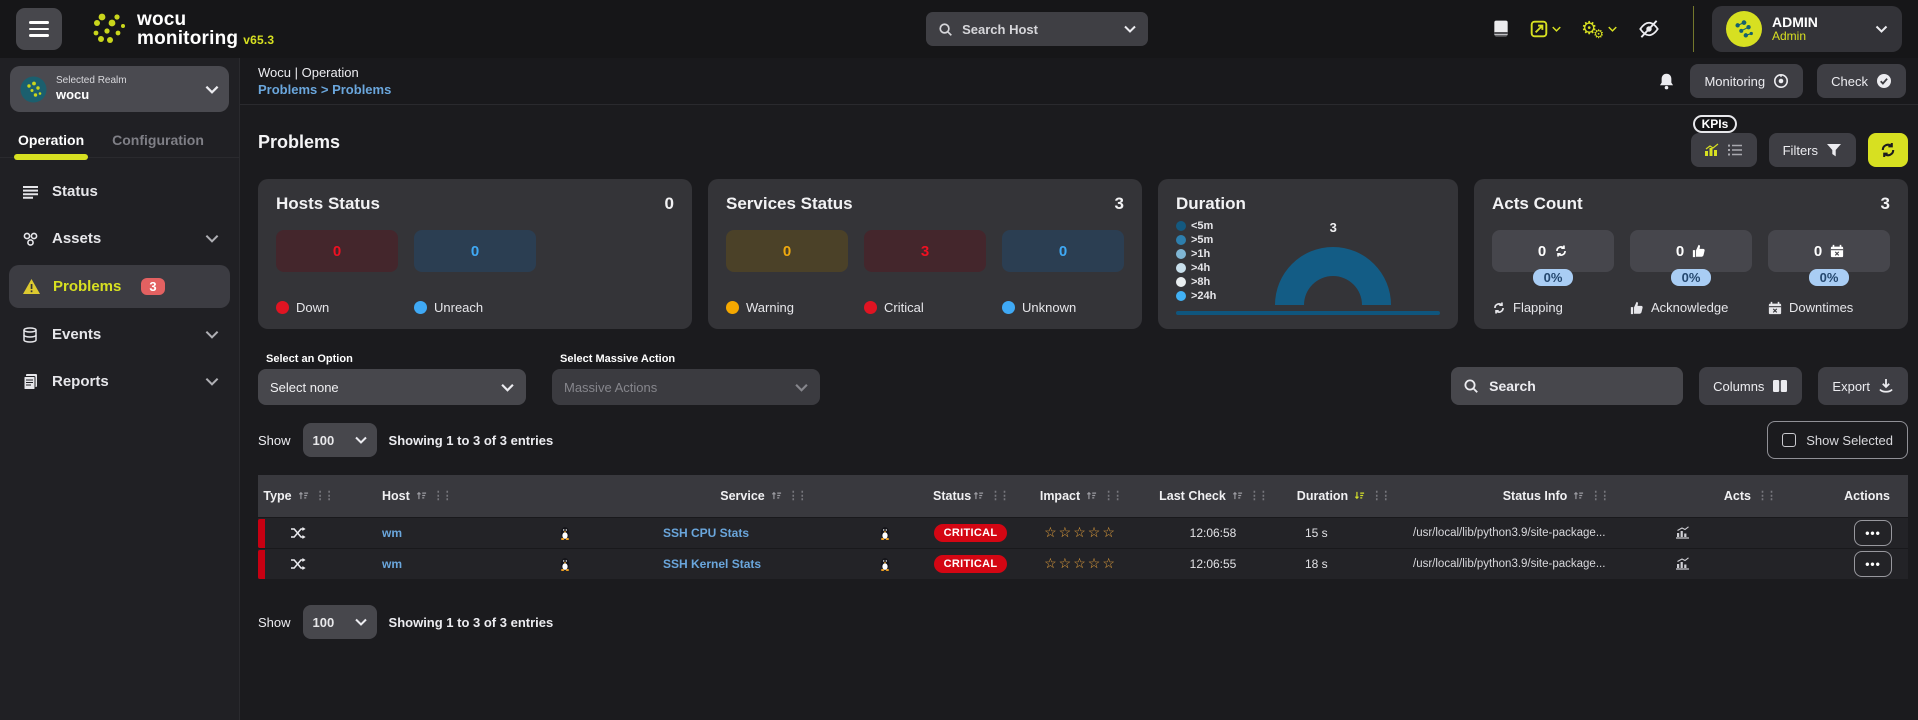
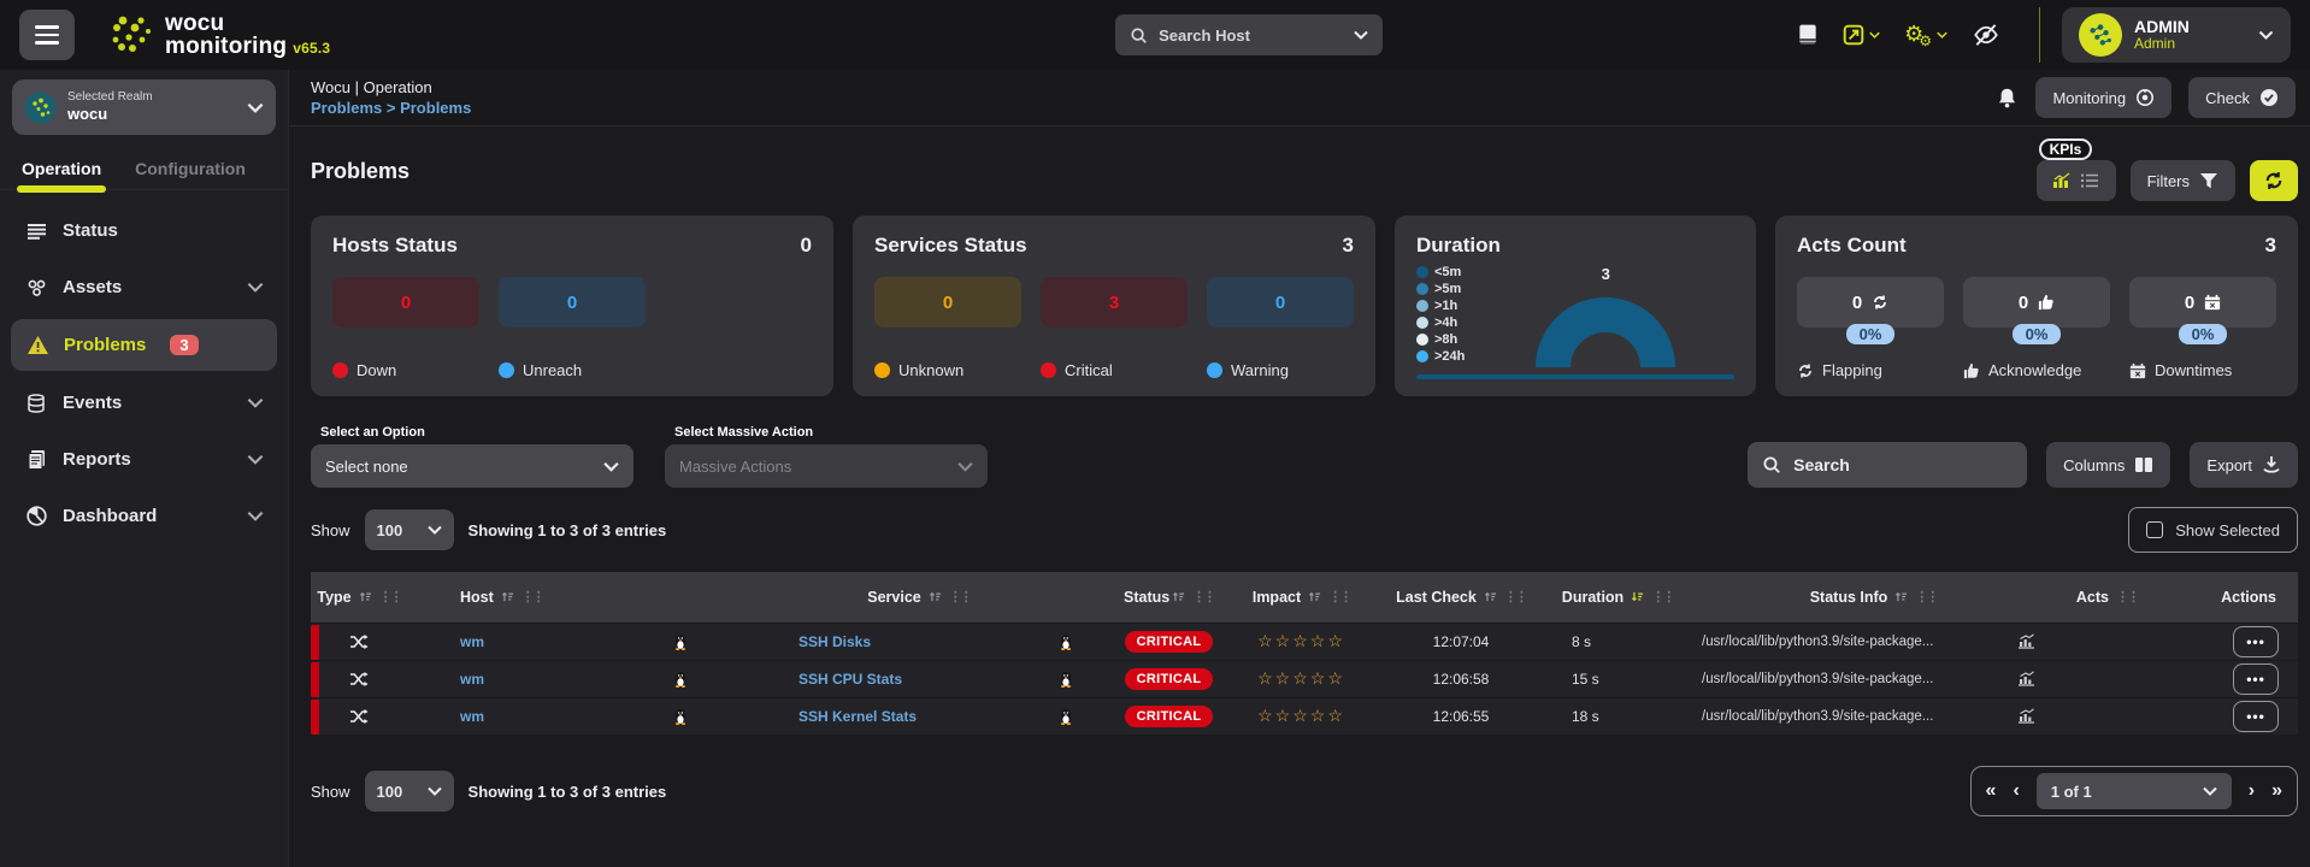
  wocu
  monitoring v65.3
  Search Host
  ⚙⚙
  ADMIN
  Admin
  Selected Realm
  wocu
  Operation
  Configuration
  Status
  Assets
  Problems
  3
  Events
  Reports
+ Dashboard
  Wocu | Operation
  Problems > Problems
  Monitoring
  Check
  Problems
  KPIs
  Filters
  Hosts Status
  0
  0
  Down
  0
  Unreach
  Services Status
  3
  0
- Warning
+ Unknown
  3
  Critical
  0
- Unknown
+ Warning
  Duration
  <5m
  >5m
  >1h
  >4h
  >8h
  >24h
  3
  Acts Count
  3
  0
  0%
  Flapping
  0
  0%
  Acknowledge
  0
  0%
  Downtimes
  Select an Option
  Select none
  Select Massive Action
  Massive Actions
  Search
  Columns
  Export
  Show
  100
  Showing 1 to 3 of 3 entries
  Show Selected
  Type ⋮⋮	Host ⋮⋮	Service ⋮⋮	Status ⋮⋮	Impact ⋮⋮	Last Check ⋮⋮	Duration ⋮⋮	Status Info ⋮⋮	Acts ⋮⋮	Actions
+ 	wm	SSH Disks	CRITICAL	☆☆☆☆☆	12:07:04	8 s	/usr/local/lib/python3.9/site-package...		•••
  	wm	SSH CPU Stats	CRITICAL	☆☆☆☆☆	12:06:58	15 s	/usr/local/lib/python3.9/site-package...		•••
  	wm	SSH Kernel Stats	CRITICAL	☆☆☆☆☆	12:06:55	18 s	/usr/local/lib/python3.9/site-package...		•••
  Show
  100
  Showing 1 to 3 of 3 entries
+ «
+ ‹
+ 1 of 1
+ ›
+ »
